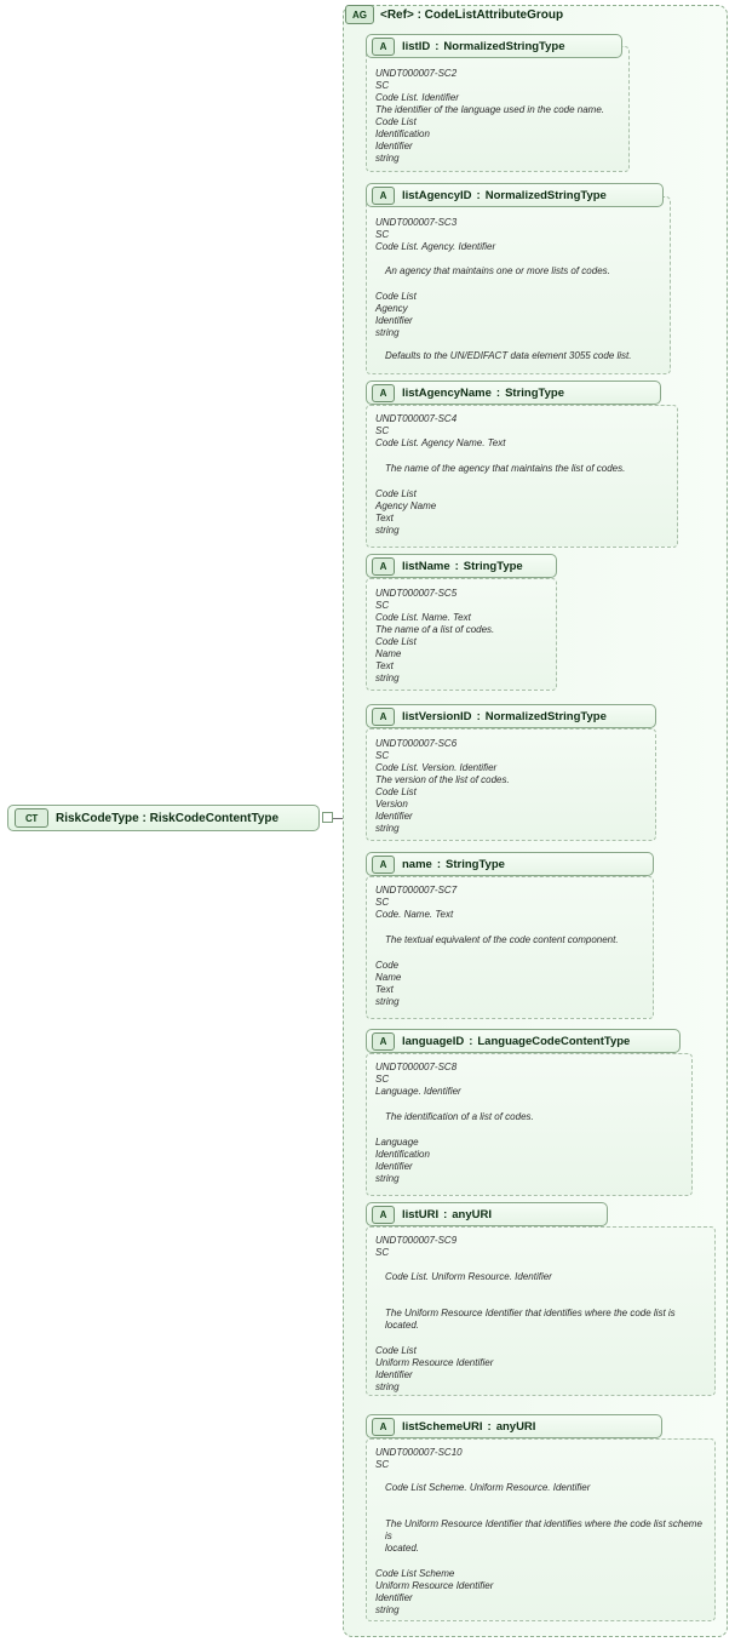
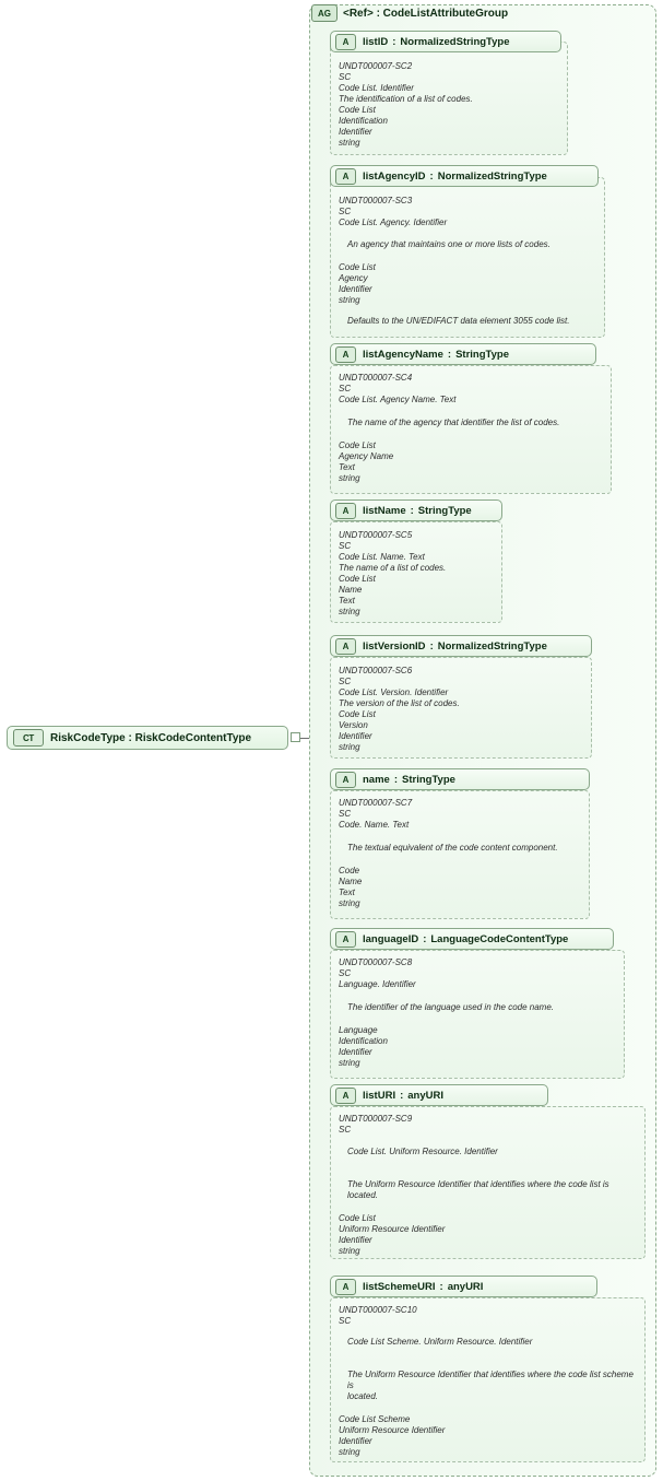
  CT
  RiskCodeType : RiskCodeContentType
  AG
  <Ref> : CodeListAttributeGroup
  A
  listID
  :
  NormalizedStringType
  UNDT000007-SC2
  SC
  Code List. Identifier
- The identifier of the language used in the code name.
+ The identification of a list of codes.
  Code List
  Identification
  Identifier
  string
  A
  listAgencyID
  :
  NormalizedStringType
  UNDT000007-SC3
  SC
  Code List. Agency. Identifier
  An agency that maintains one or more lists of codes.
  Code List
  Agency
  Identifier
  string
  Defaults to the UN/EDIFACT data element 3055 code list.
  A
  listAgencyName
  :
  StringType
  UNDT000007-SC4
  SC
  Code List. Agency Name. Text
- The name of the agency that maintains the list of codes.
+ The name of the agency that identifier the list of codes.
  Code List
  Agency Name
  Text
  string
  A
  listName
  :
  StringType
  UNDT000007-SC5
  SC
  Code List. Name. Text
  The name of a list of codes.
  Code List
  Name
  Text
  string
  A
  listVersionID
  :
  NormalizedStringType
  UNDT000007-SC6
  SC
  Code List. Version. Identifier
  The version of the list of codes.
  Code List
  Version
  Identifier
  string
  A
  name
  :
  StringType
  UNDT000007-SC7
  SC
  Code. Name. Text
  The textual equivalent of the code content component.
  Code
  Name
  Text
  string
  A
  languageID
  :
  LanguageCodeContentType
  UNDT000007-SC8
  SC
  Language. Identifier
- The identification of a list of codes.
+ The identifier of the language used in the code name.
  Language
  Identification
  Identifier
  string
  A
  listURI
  :
  anyURI
  UNDT000007-SC9
  SC
  Code List. Uniform Resource. Identifier
  The Uniform Resource Identifier that identifies where the code list is located.
  Code List
  Uniform Resource Identifier
  Identifier
  string
  A
  listSchemeURI
  :
  anyURI
  UNDT000007-SC10
  SC
  Code List Scheme. Uniform Resource. Identifier
  The Uniform Resource Identifier that identifies where the code list scheme is
  located.
  Code List Scheme
  Uniform Resource Identifier
  Identifier
  string
